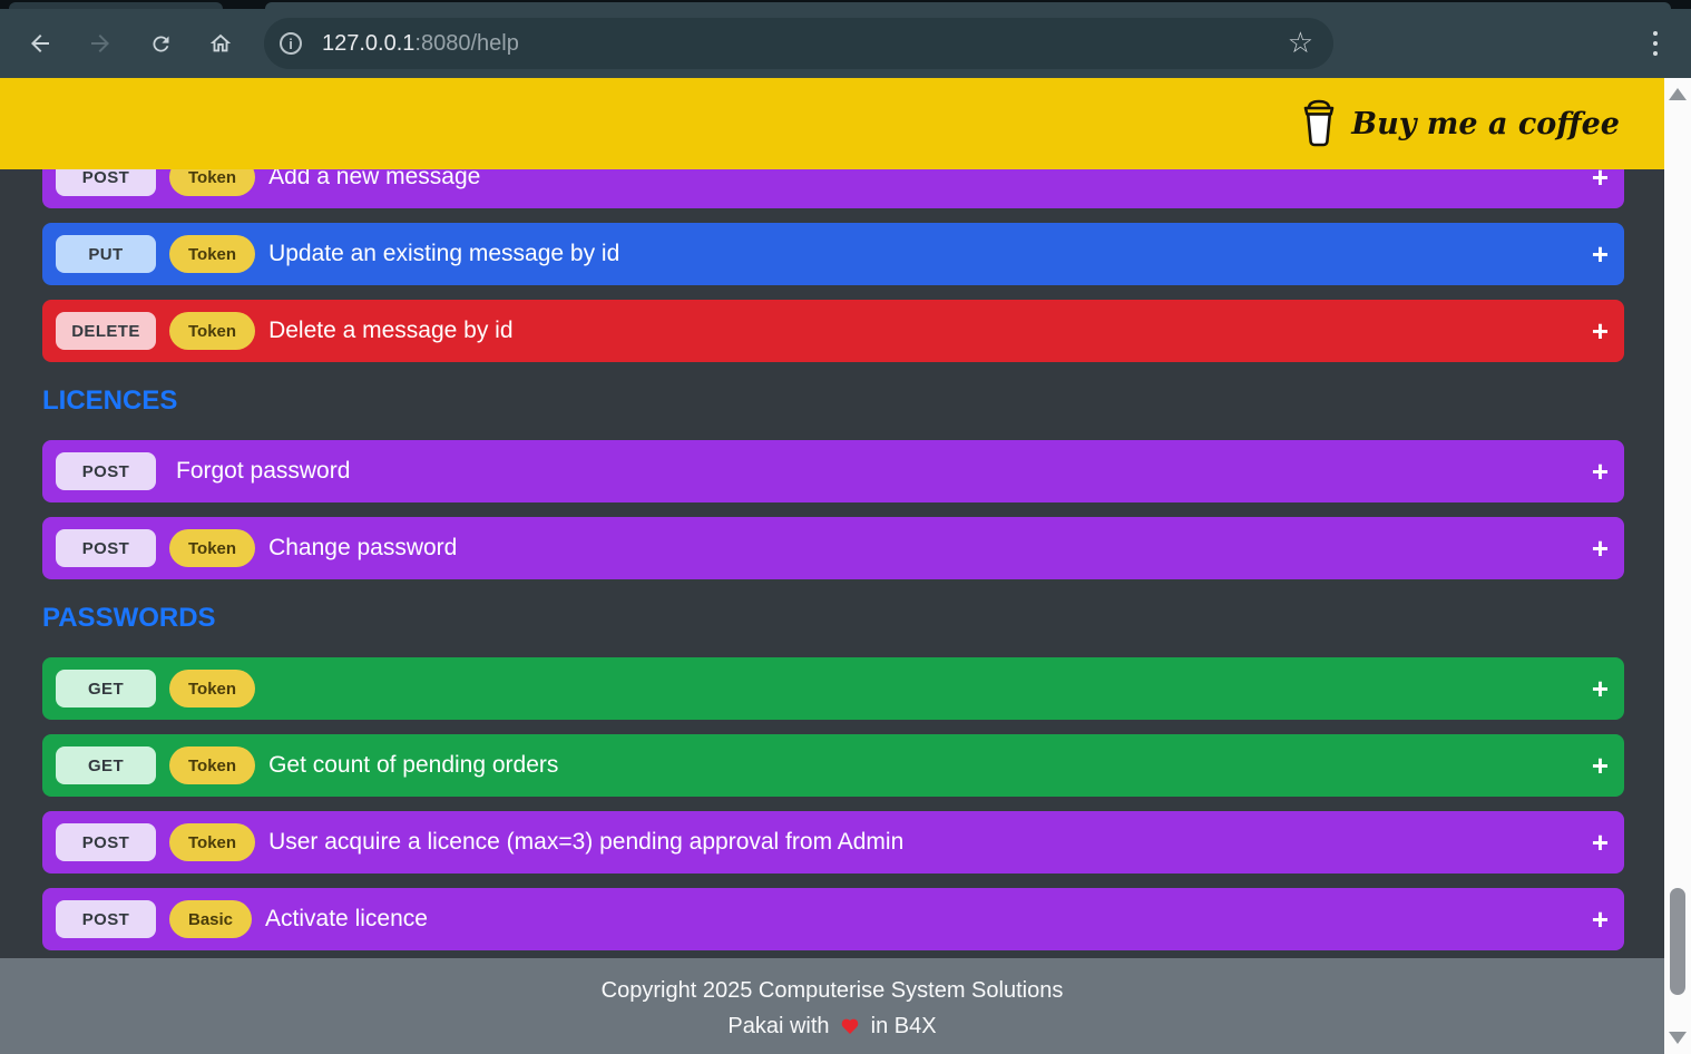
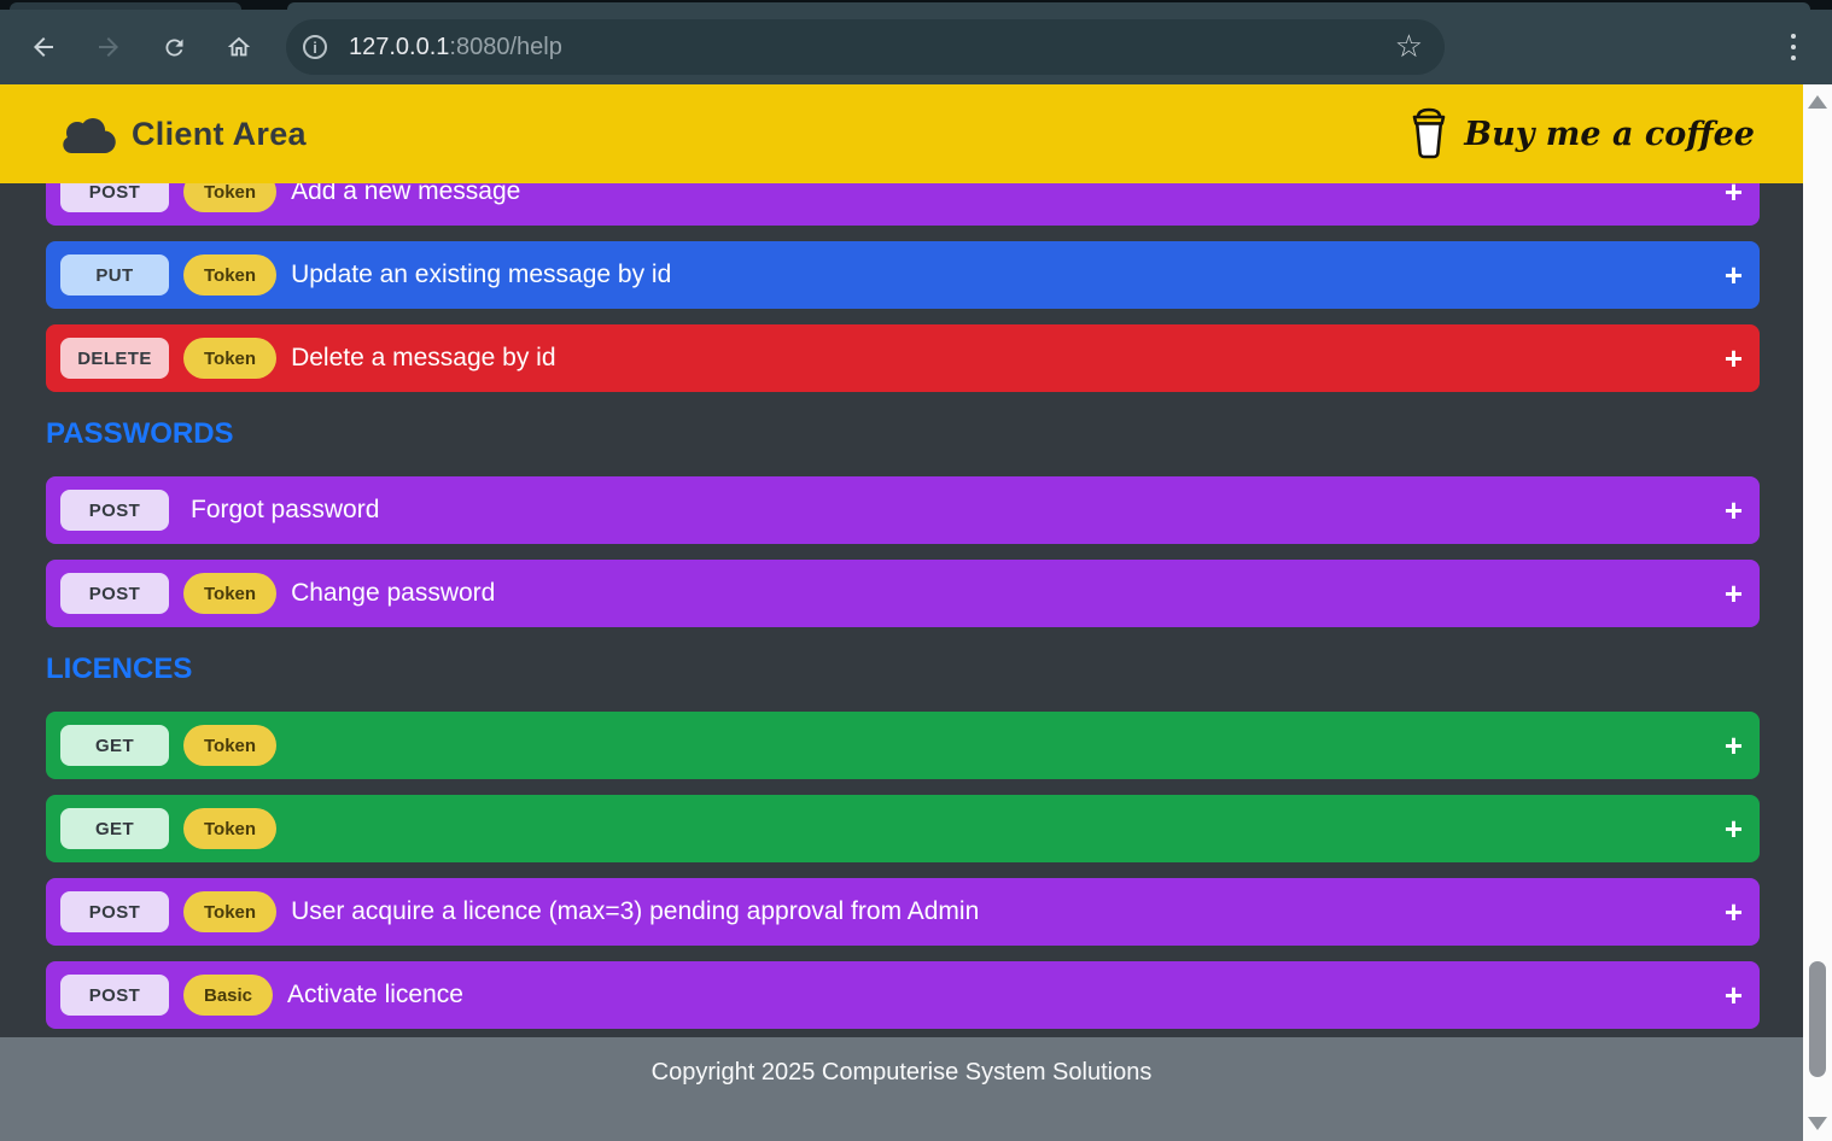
  i
  127.0.0.1:8080/help
  ☆
+ Client Area
  Buy me a coffee
  POST
  Token
  Add a new message
  +
  PUT
  Token
  Update an existing message by id
  +
  DELETE
  Token
  Delete a message by id
  +
- LICENCES
+ PASSWORDS
  POST
  Forgot password
  +
  POST
  Token
  Change password
  +
- PASSWORDS
+ LICENCES
  GET
  Token
  +
  GET
  Token
- Get count of pending orders
  +
  POST
  Token
  User acquire a licence (max=3) pending approval from Admin
  +
  POST
  Basic
  Activate licence
  +
  Copyright 2025 Computerise System Solutions
- Pakai with in B4X
